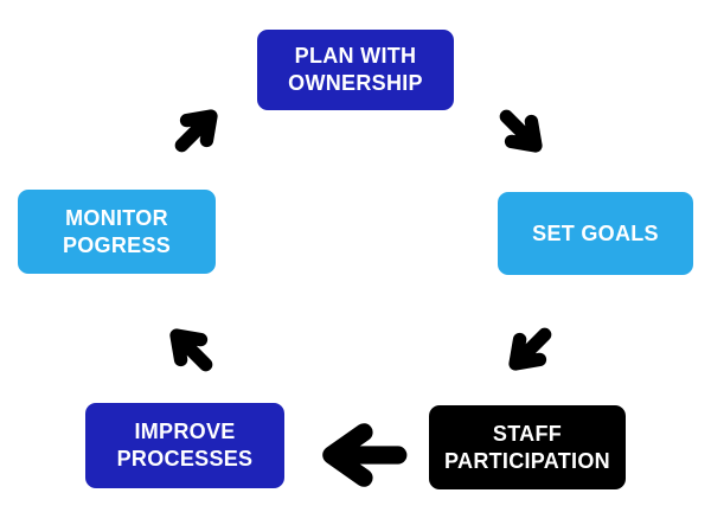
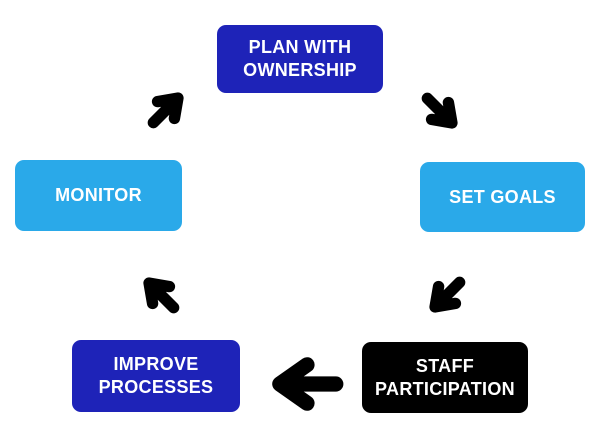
  PLAN WITH
  OWNERSHIP
  SET GOALS
  STAFF
  PARTICIPATION
  IMPROVE
  PROCESSES
  MONITOR
- POGRESS
